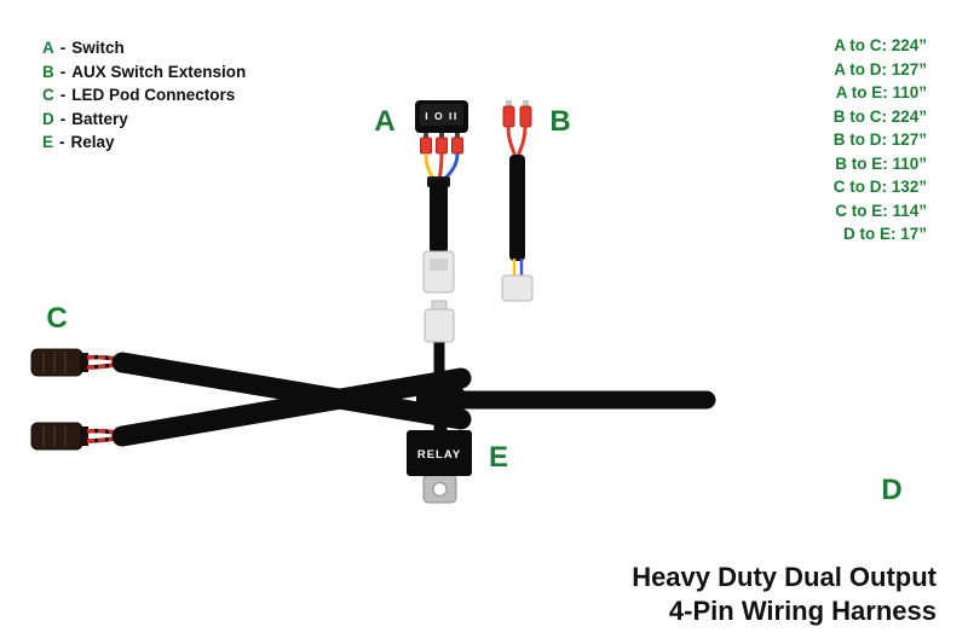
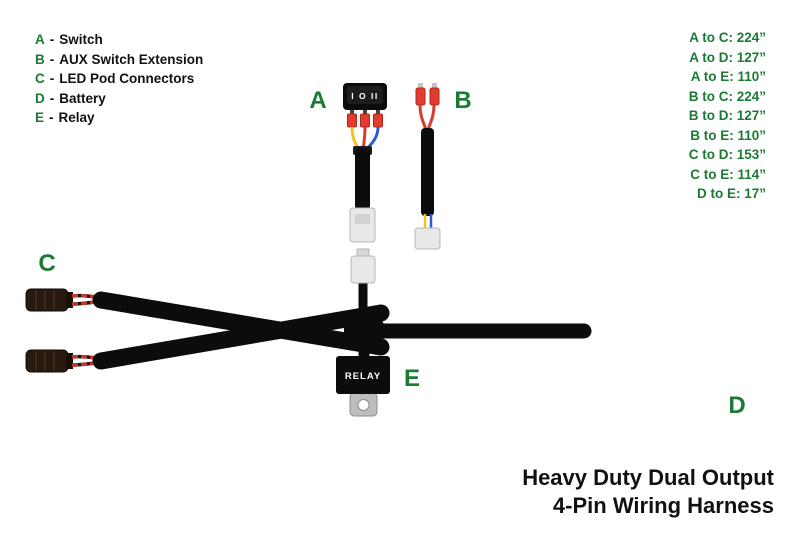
  A - Switch
  B - AUX Switch Extension
  C - LED Pod Connectors
  D - Battery
  E - Relay
  A to C: 224”
  A to D: 127”
  A to E: 110”
  B to C: 224”
  B to D: 127”
  B to E: 110”
- C to D: 132”
+ C to D: 153”
  C to E: 114”
  D to E: 17”
  I O II
  A
  B
  C
  RELAY
  E
  D
  Heavy Duty Dual Output
  4-Pin Wiring Harness
